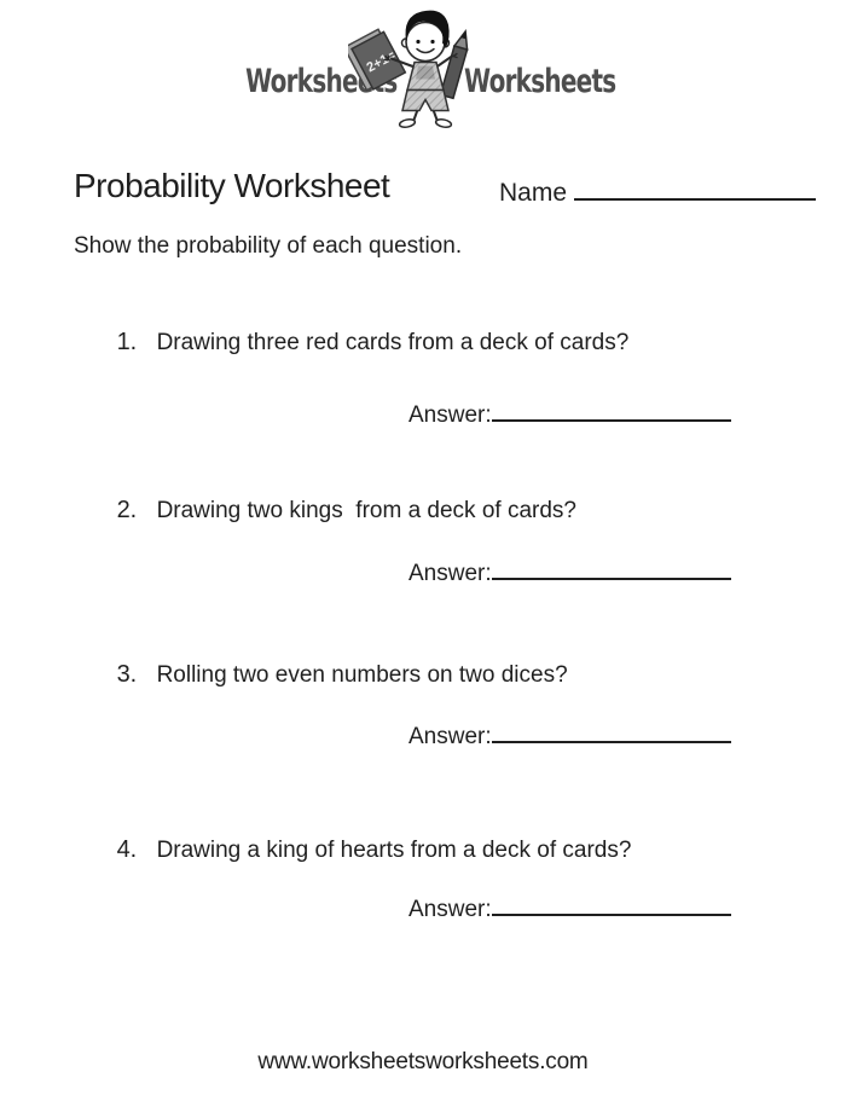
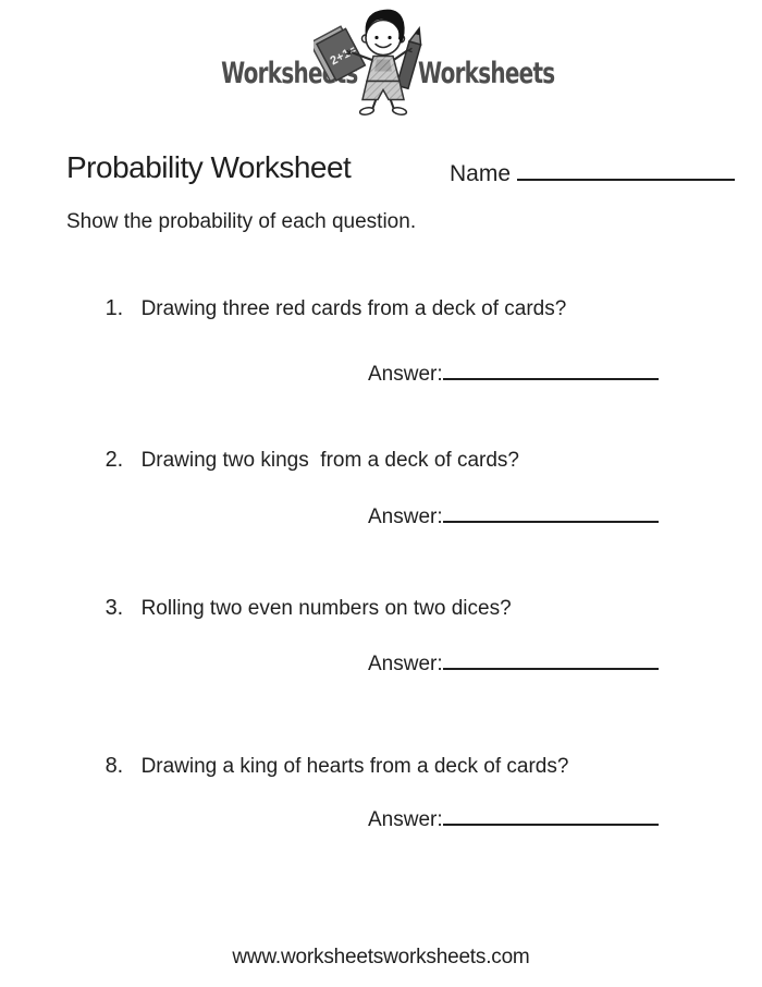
  Workshes
  Worksheets
  Probability Worksheet
  Name
  Show the probability of each question.
  1. Drawing three red cards from a deck of cards?
  Answer:
  2. Drawing two kings from a deck of cards?
  Answer:
  3. Rolling two even numbers on two dices?
  Answer:
- 4. Drawing a king of hearts from a deck of cards?
+ 8. Drawing a king of hearts from a deck of cards?
  Answer:
  www.worksheetsworksheets.com
